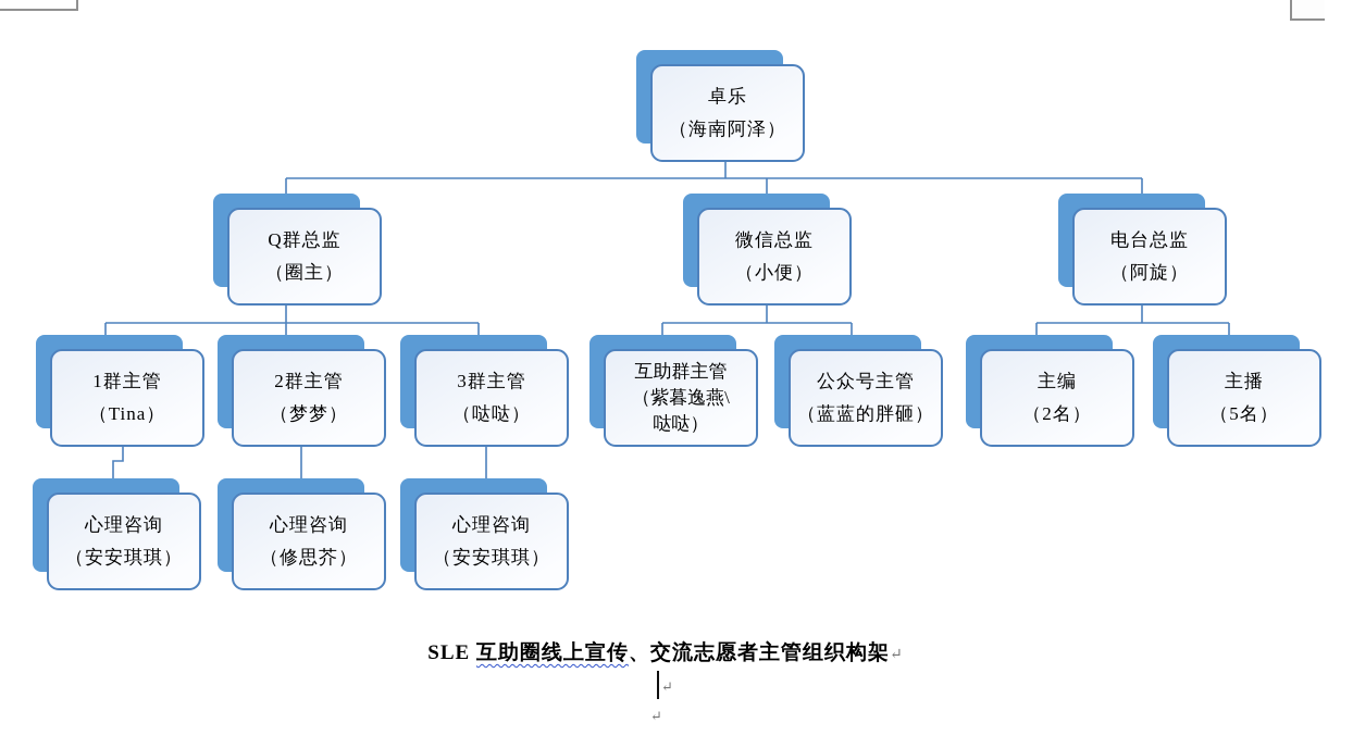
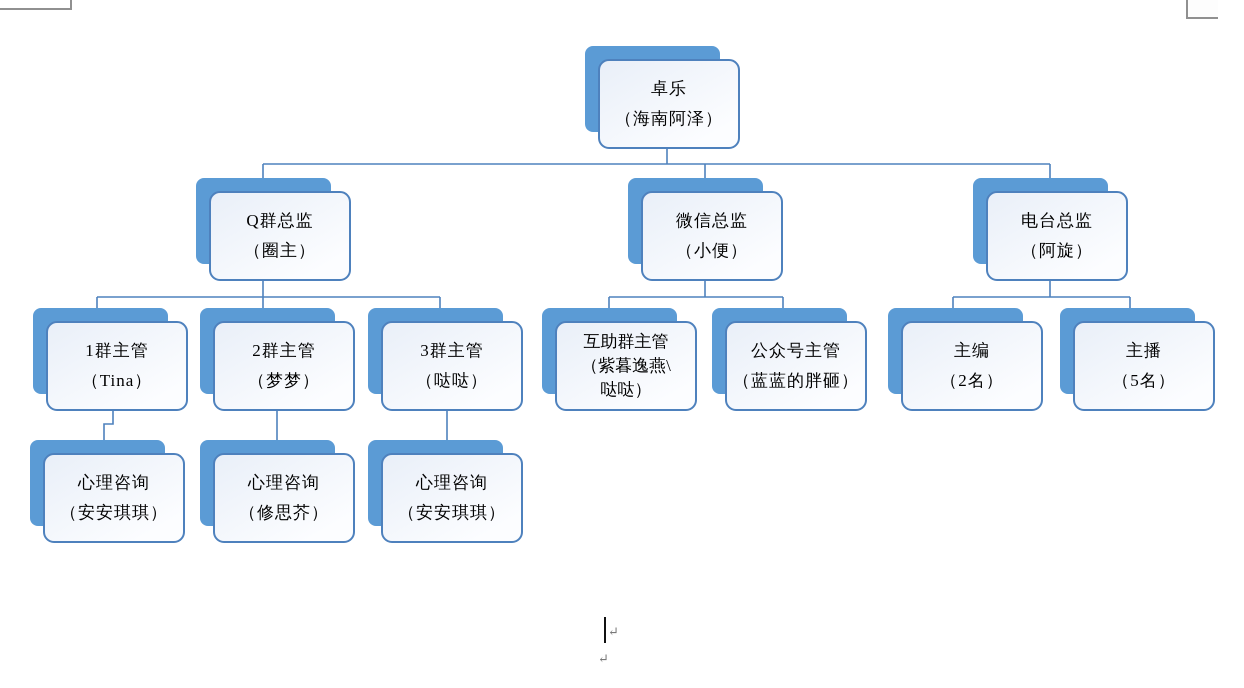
  卓乐
  （海南阿泽）
  Q群总监
  （圈主）
  微信总监
  （小便）
  电台总监
  （阿旋）
  1群主管
  （Tina）
  2群主管
  （梦梦）
  3群主管
  （哒哒）
  互助群主管
  （紫暮逸燕\
  哒哒）
  公众号主管
  （蓝蓝的胖砸）
  主编
  （2名）
  主播
  （5名）
  心理咨询
  （安安琪琪）
  心理咨询
  （修思芥）
  心理咨询
  （安安琪琪）
- SLE 互助圈线上宣传、交流志愿者主管组织构架↵
  ↵
  ↵
